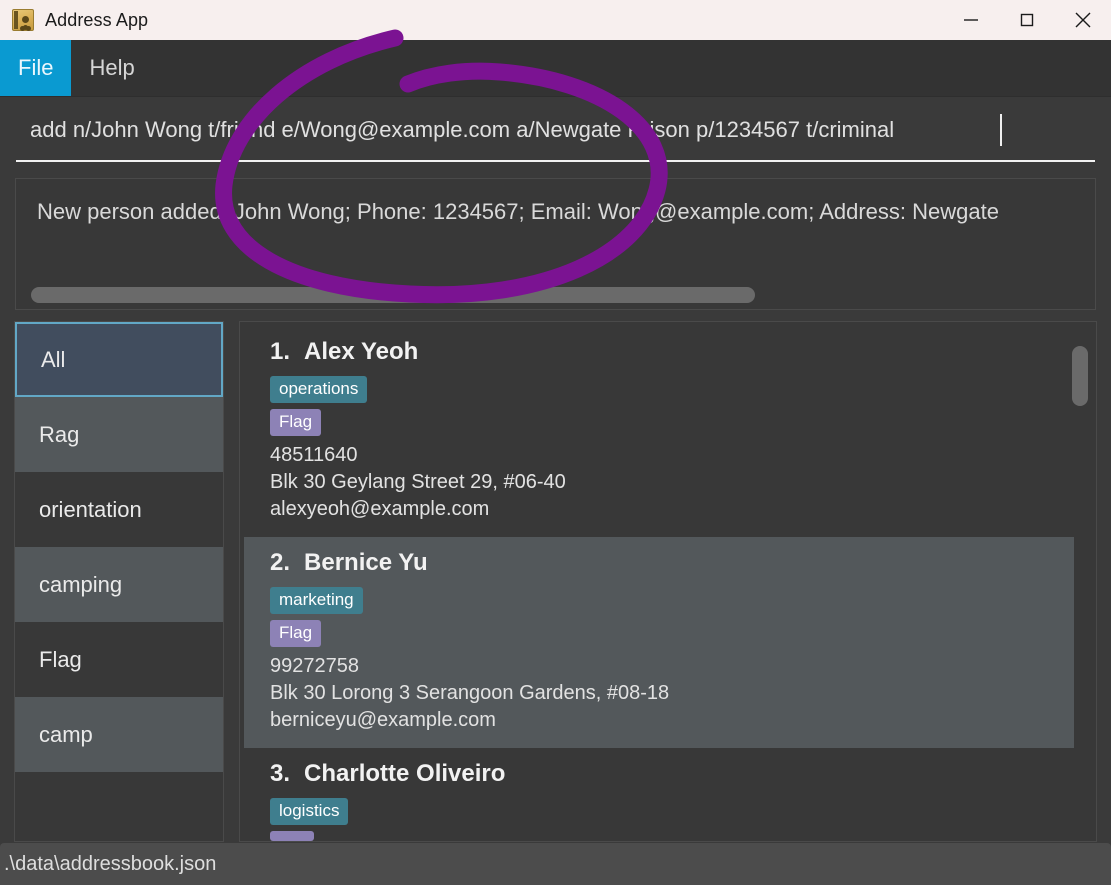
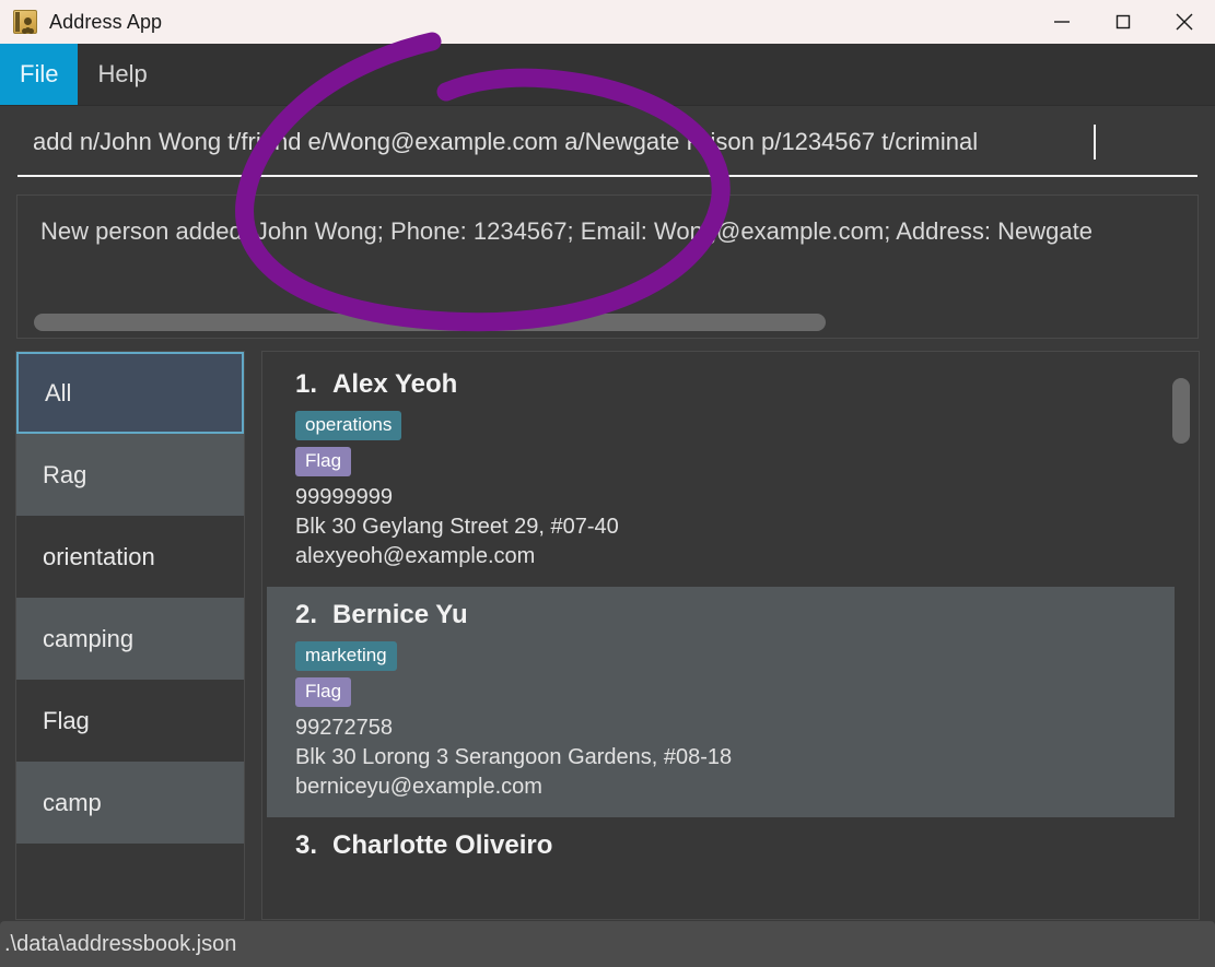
  Address App
  File
  Help
  add n/John Wong t/frnd e/Wong@example.com a/Newgate son p/1234567 t/criminal
  New person added John Wong; Phone: 1234567; Email: Won@example.com; Address: Newgate
  All
  Rag
  orientation
  camping
  Flag
  camp
  1. Alex Yeoh
  operations
  Flag
- 48511640
+ 99999999
- Blk 30 Geylang Street 29, #06-40
+ Blk 30 Geylang Street 29, #07-40
  alexyeoh@example.com
  2. Bernice Yu
  marketing
  Flag
  99272758
  Blk 30 Lorong 3 Serangoon Gardens, #08-18
  berniceyu@example.com
  3. Charlotte Oliveiro
- logistics
  .\data\addressbook.json
